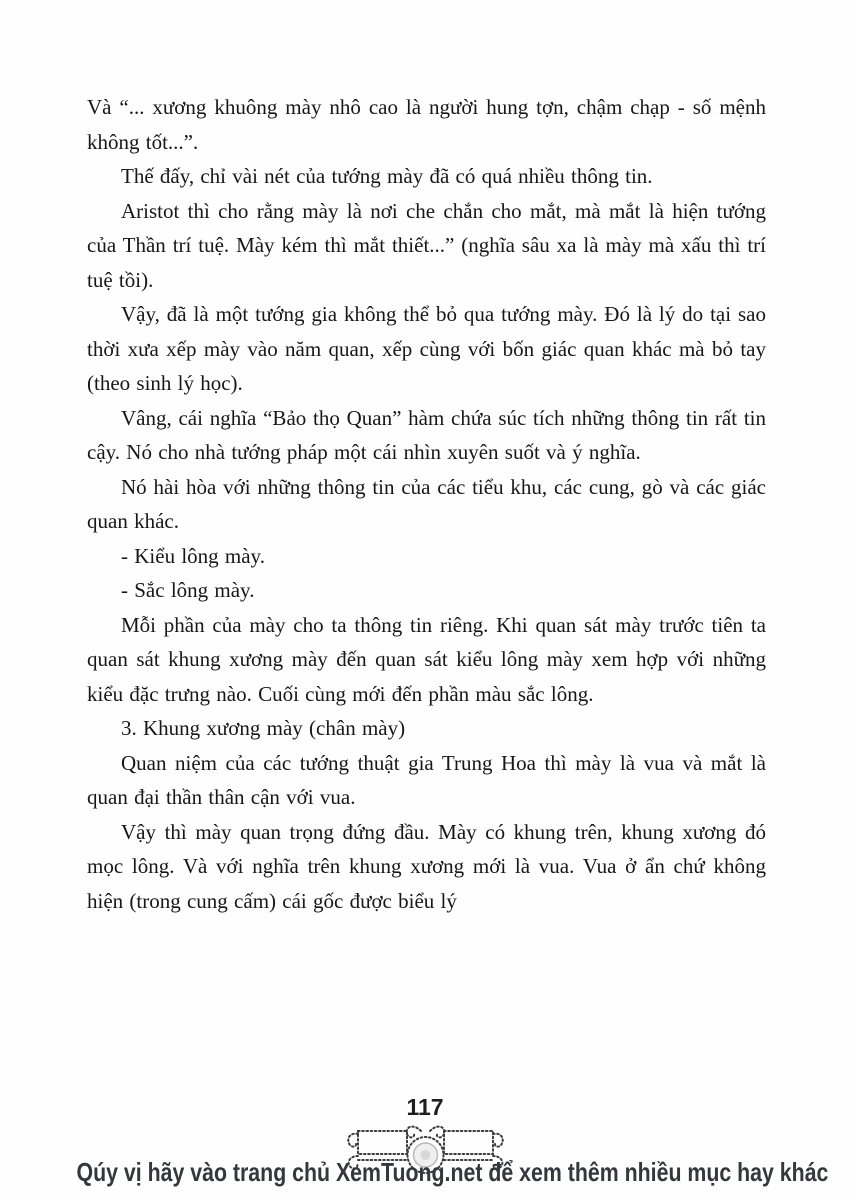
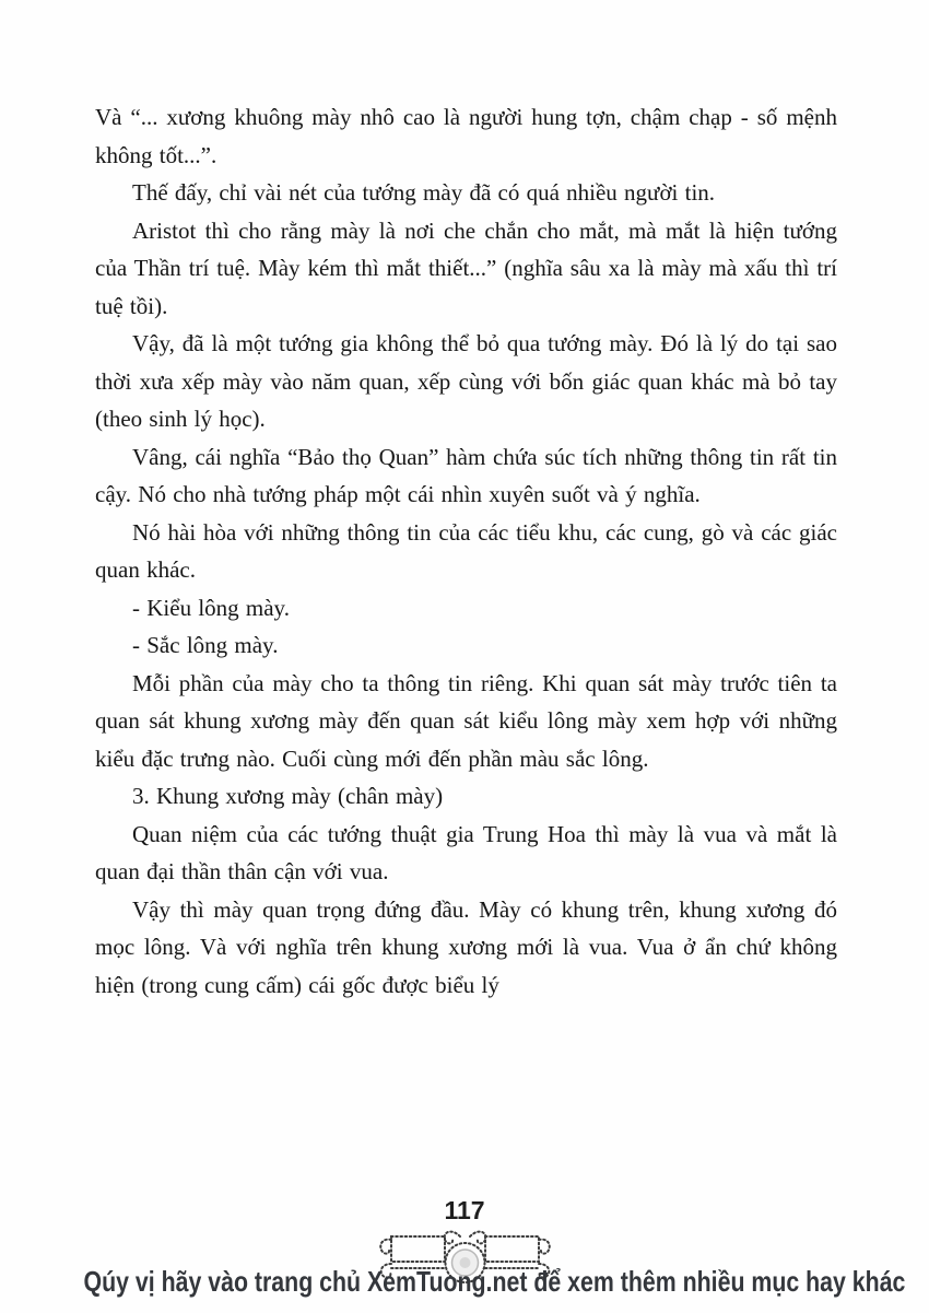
  Và “... xương khuông mày nhô cao là người hung tợn, chậm chạp - số mệnh không tốt...”.
- Thế đấy, chỉ vài nét của tướng mày đã có quá nhiều thông tin.
+ Thế đấy, chỉ vài nét của tướng mày đã có quá nhiều người tin.
  Aristot thì cho rằng mày là nơi che chắn cho mắt, mà mắt là hiện tướng của Thần trí tuệ. Mày kém thì mắt thiết...” (nghĩa sâu xa là mày mà xấu thì trí tuệ tồi).
  Vậy, đã là một tướng gia không thể bỏ qua tướng mày. Đó là lý do tại sao thời xưa xếp mày vào năm quan, xếp cùng với bốn giác quan khác mà bỏ tay (theo sinh lý học).
  Vâng, cái nghĩa “Bảo thọ Quan” hàm chứa súc tích những thông tin rất tin cậy. Nó cho nhà tướng pháp một cái nhìn xuyên suốt và ý nghĩa.
  Nó hài hòa với những thông tin của các tiểu khu, các cung, gò và các giác quan khác.
  - Kiểu lông mày.
  - Sắc lông mày.
  Mỗi phần của mày cho ta thông tin riêng. Khi quan sát mày trước tiên ta quan sát khung xương mày đến quan sát kiểu lông mày xem hợp với những kiểu đặc trưng nào. Cuối cùng mới đến phần màu sắc lông.
  3. Khung xương mày (chân mày)
  Quan niệm của các tướng thuật gia Trung Hoa thì mày là vua và mắt là quan đại thần thân cận với vua.
  Vậy thì mày quan trọng đứng đầu. Mày có khung trên, khung xương đó mọc lông. Và với nghĩa trên khung xương mới là vua. Vua ở ẩn chứ không hiện (trong cung cấm) cái gốc được biểu lý
  117
  Qúy vị hãy vào trang chủ XemTuong.net để xem thêm nhiều mục hay khác
